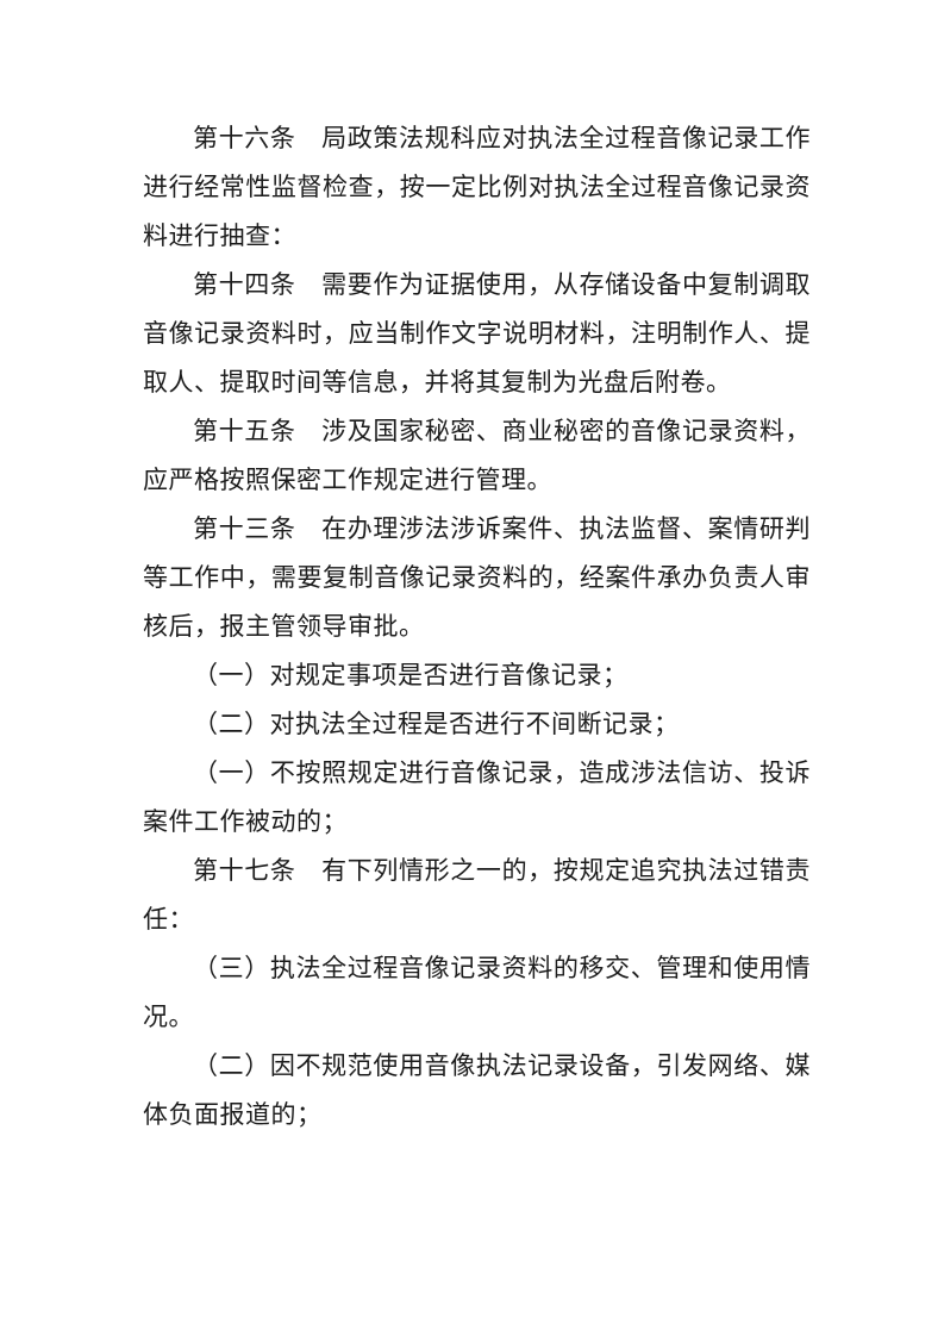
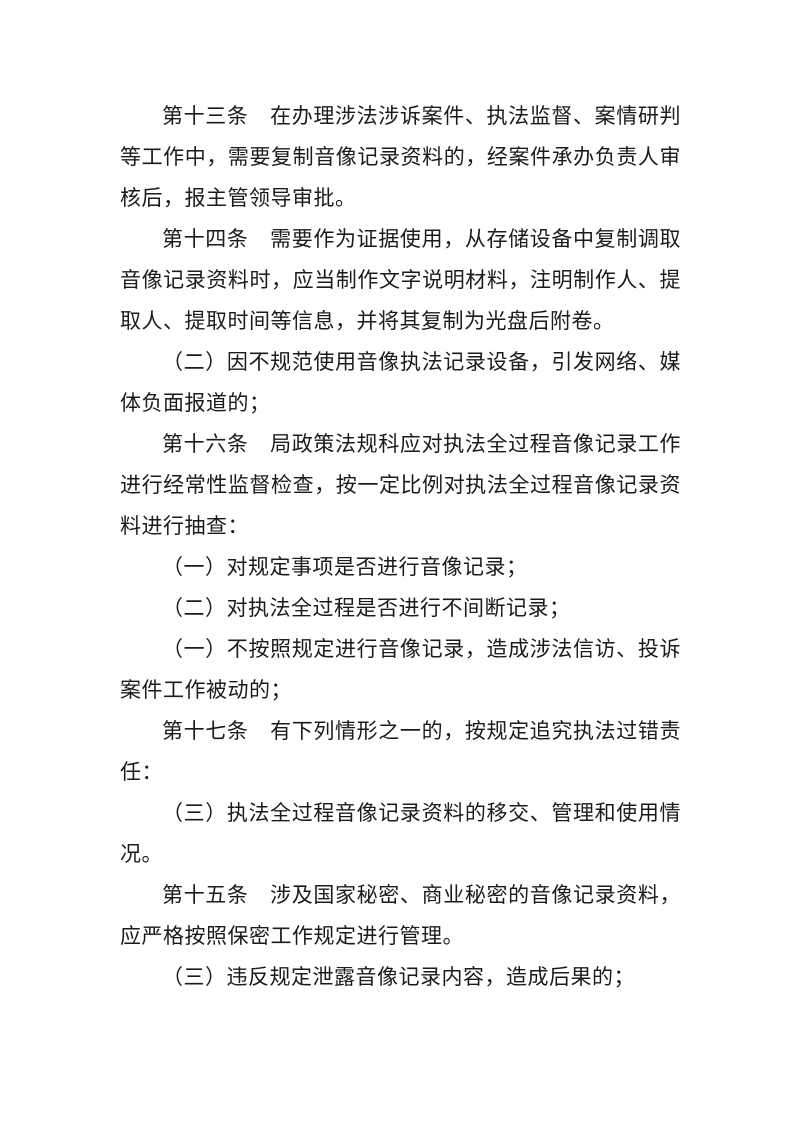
- 第十六条 局政策法规科应对执法全过程音像记录工作进行经常性监督检查，按一定比例对执法全过程音像记录资料进行抽查：
+ 第十三条 在办理涉法涉诉案件、执法监督、案情研判等工作中，需要复制音像记录资料的，经案件承办负责人审核后，报主管领导审批。
  第十四条 需要作为证据使用，从存储设备中复制调取音像记录资料时，应当制作文字说明材料，注明制作人、提取人、提取时间等信息，并将其复制为光盘后附卷。
- 第十五条 涉及国家秘密、商业秘密的音像记录资料，应严格按照保密工作规定进行管理。
+ （二）因不规范使用音像执法记录设备，引发网络、媒体负面报道的；
- 第十三条 在办理涉法涉诉案件、执法监督、案情研判等工作中，需要复制音像记录资料的，经案件承办负责人审核后，报主管领导审批。
+ 第十六条 局政策法规科应对执法全过程音像记录工作进行经常性监督检查，按一定比例对执法全过程音像记录资料进行抽查：
  （一）对规定事项是否进行音像记录；
  （二）对执法全过程是否进行不间断记录；
  （一）不按照规定进行音像记录，造成涉法信访、投诉案件工作被动的；
  第十七条 有下列情形之一的，按规定追究执法过错责任：
  （三）执法全过程音像记录资料的移交、管理和使用情况。
- （二）因不规范使用音像执法记录设备，引发网络、媒体负面报道的；
+ 第十五条 涉及国家秘密、商业秘密的音像记录资料，应严格按照保密工作规定进行管理。
+ （三）违反规定泄露音像记录内容，造成后果的；
